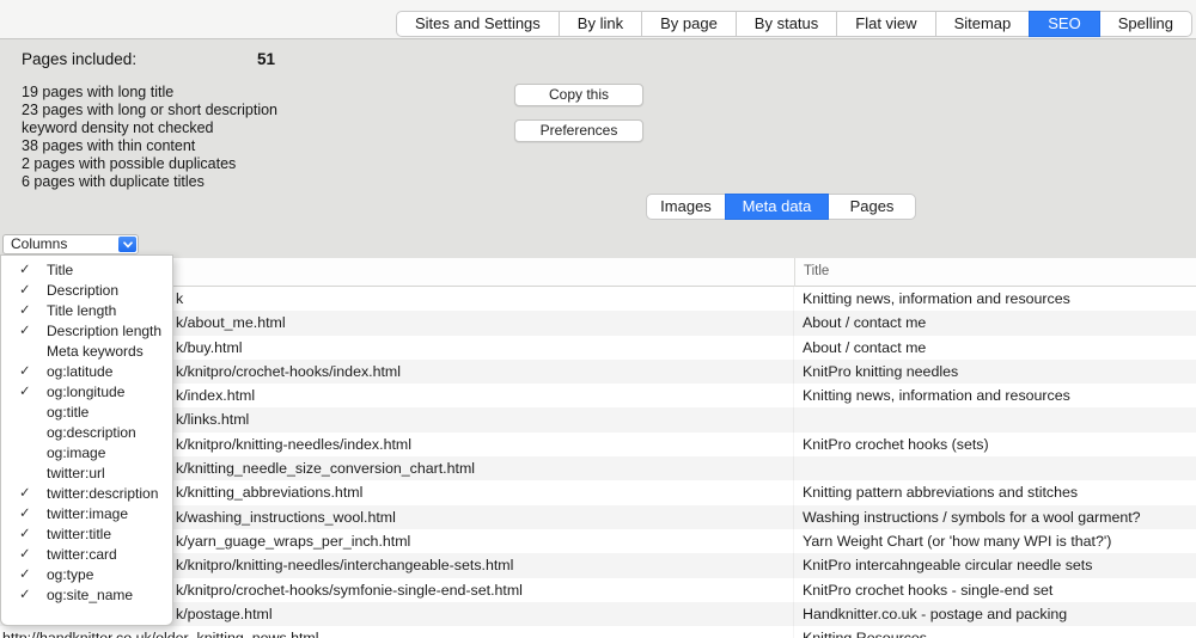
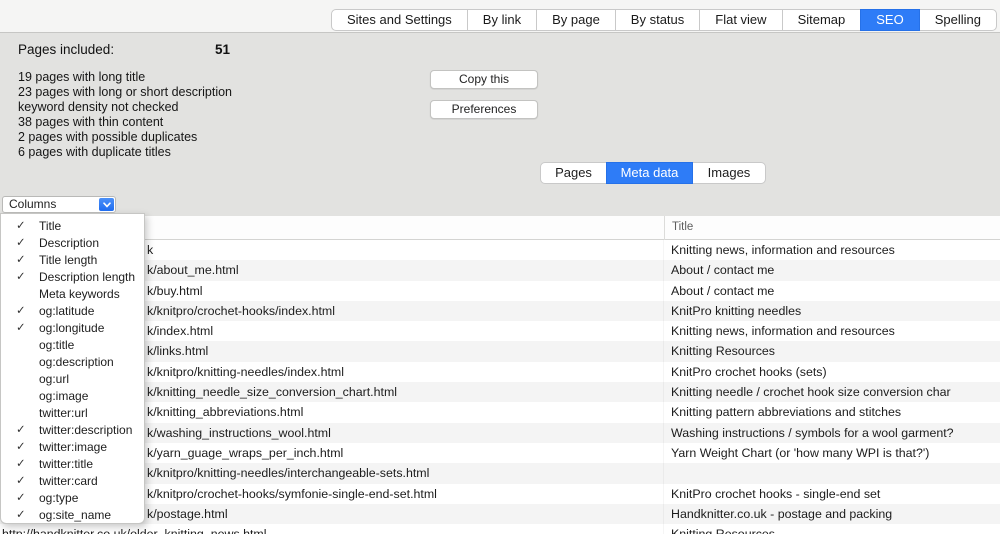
  Sites and Settings
  By link
  By page
  By status
  Flat view
  Sitemap
  SEO
  Spelling
  Pages included:
  51
  19 pages with long title
  23 pages with long or short description
  keyword density not checked
  38 pages with thin content
  2 pages with possible duplicates
  6 pages with duplicate titles
  Copy this
  Preferences
- Images
+ Pages
  Meta data
- Pages
+ Images
  Title
  k
  Knitting news, information and resources
  k/about_me.html
  About / contact me
  k/buy.html
  About / contact me
  k/knitpro/crochet-hooks/index.html
  KnitPro knitting needles
  k/index.html
  Knitting news, information and resources
  k/links.html
+ Knitting Resources
  k/knitpro/knitting-needles/index.html
  KnitPro crochet hooks (sets)
  k/knitting_needle_size_conversion_chart.html
+ Knitting needle / crochet hook size conversion char
  k/knitting_abbreviations.html
  Knitting pattern abbreviations and stitches
  k/washing_instructions_wool.html
  Washing instructions / symbols for a wool garment?
  k/yarn_guage_wraps_per_inch.html
  Yarn Weight Chart (or 'how many WPI is that?')
  k/knitpro/knitting-needles/interchangeable-sets.html
- KnitPro intercahngeable circular needle sets
  k/knitpro/crochet-hooks/symfonie-single-end-set.html
  KnitPro crochet hooks - single-end set
  k/postage.html
  Handknitter.co.uk - postage and packing
  Columns
  ✓
  Title
  ✓
  Description
  ✓
  Title length
  ✓
  Description length
  Meta keywords
  ✓
  og:latitude
  ✓
  og:longitude
  og:title
  og:description
+ og:url
  og:image
  twitter:url
  ✓
  twitter:description
  ✓
  twitter:image
  ✓
  twitter:title
  ✓
  twitter:card
  ✓
  og:type
  ✓
  og:site_name
